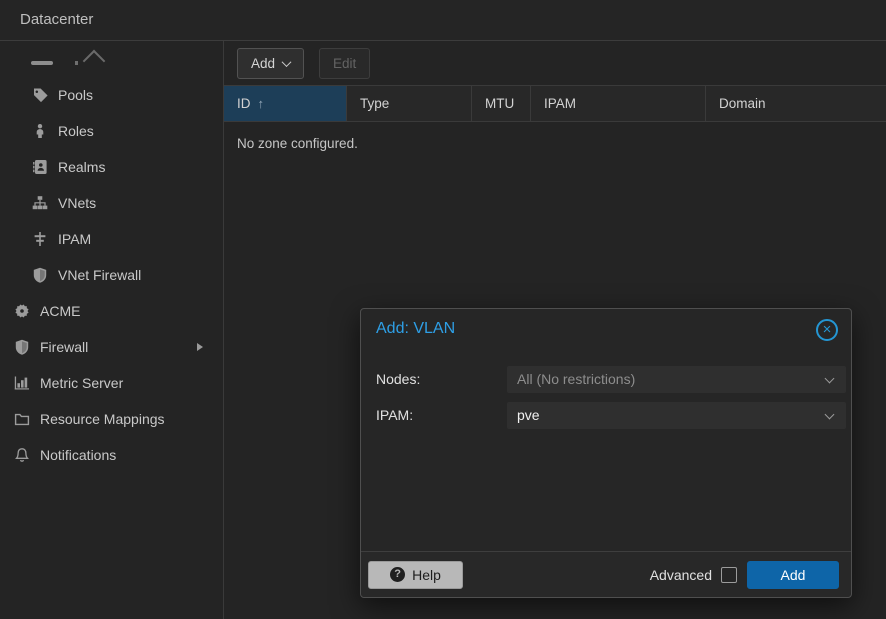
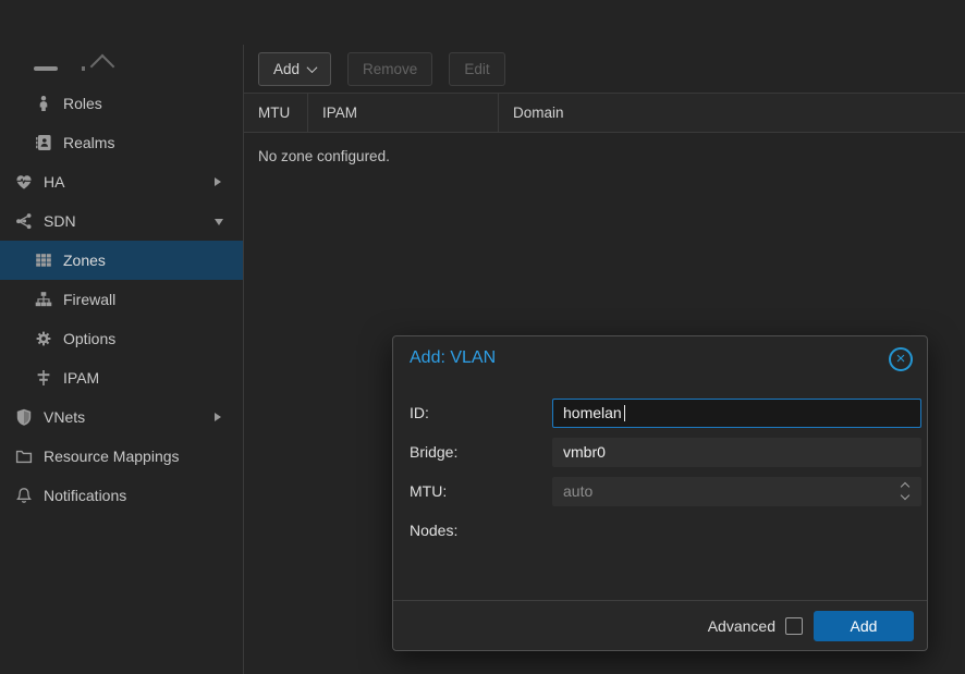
- Datacenter
- Pools
  Roles
  Realms
+ HA
+ SDN
+ Zones
- VNets
+ Firewall
+ Options
  IPAM
- VNet Firewall
- ACME
- Firewall
+ VNets
- Metric Server
  Resource Mappings
  Notifications
  Add
+ Remove
  Edit
- ID
- ↑
- Type
  MTU
  IPAM
  Domain
  No zone configured.
  Add: VLAN
  ×
+ ID:
+ homelan
+ Bridge:
+ vmbr0
+ MTU:
+ auto
  Nodes:
- All (No restrictions)
- IPAM:
- pve
- ?
- Help
  Advanced
  Add
